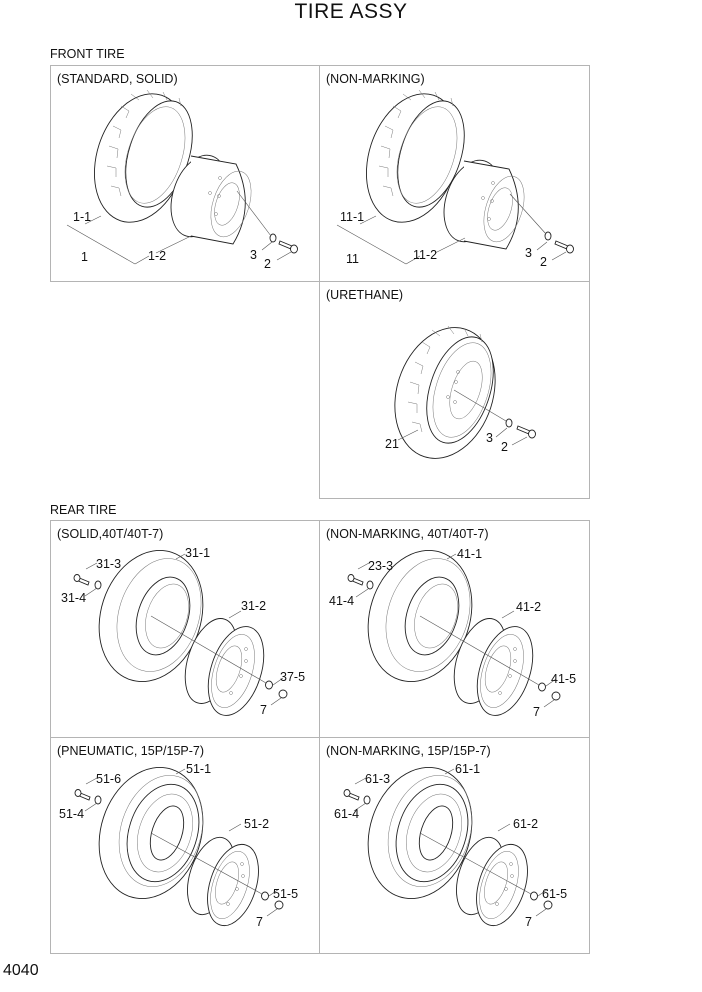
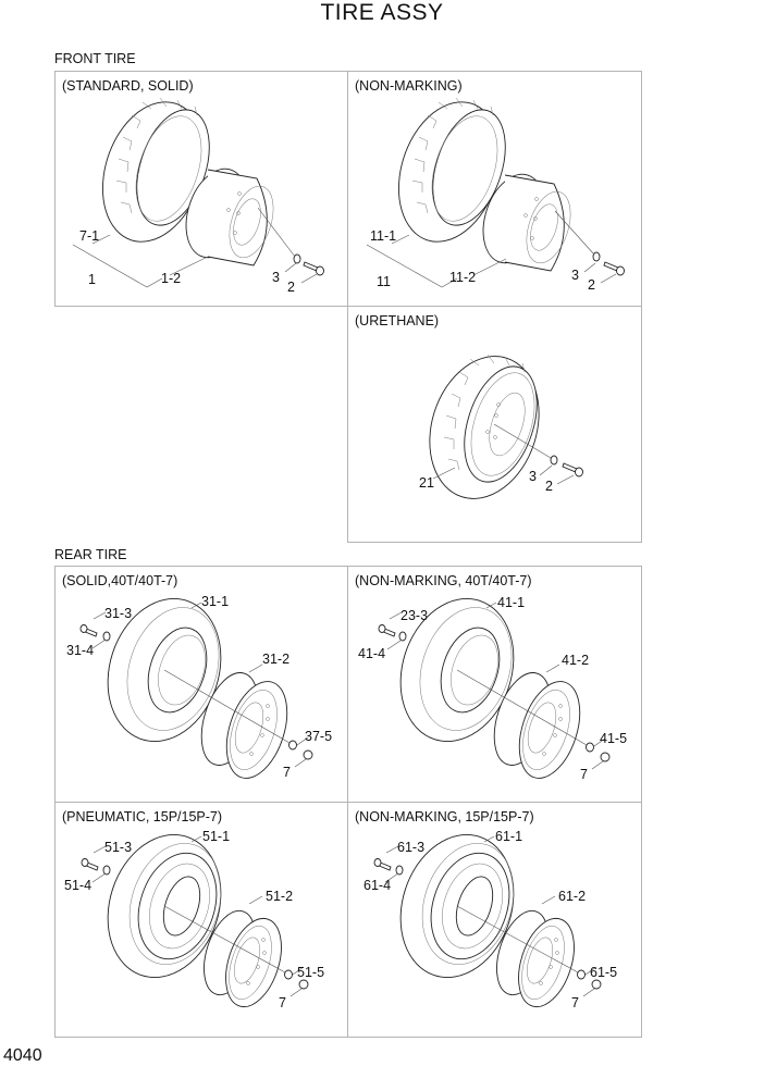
  TIRE ASSY
  FRONT TIRE
  (STANDARD, SOLID)
- 1-1
+ 7-1
  1
  1-2
  3
  2
  (NON-MARKING)
  11-1
  11
  11-2
  3
  2
  (URETHANE)
  21
  3
  2
  REAR TIRE
  (SOLID,40T/40T-7)
  31-3
  31-4
  31-1
  31-2
  37-5
  7
  (NON-MARKING, 40T/40T-7)
  23-3
  41-4
  41-1
  41-2
  41-5
  7
  (PNEUMATIC, 15P/15P-7)
- 51-6
+ 51-3
  51-4
  51-1
  51-2
  51-5
  7
  (NON-MARKING, 15P/15P-7)
  61-3
  61-4
  61-1
  61-2
  61-5
  7
  4040
